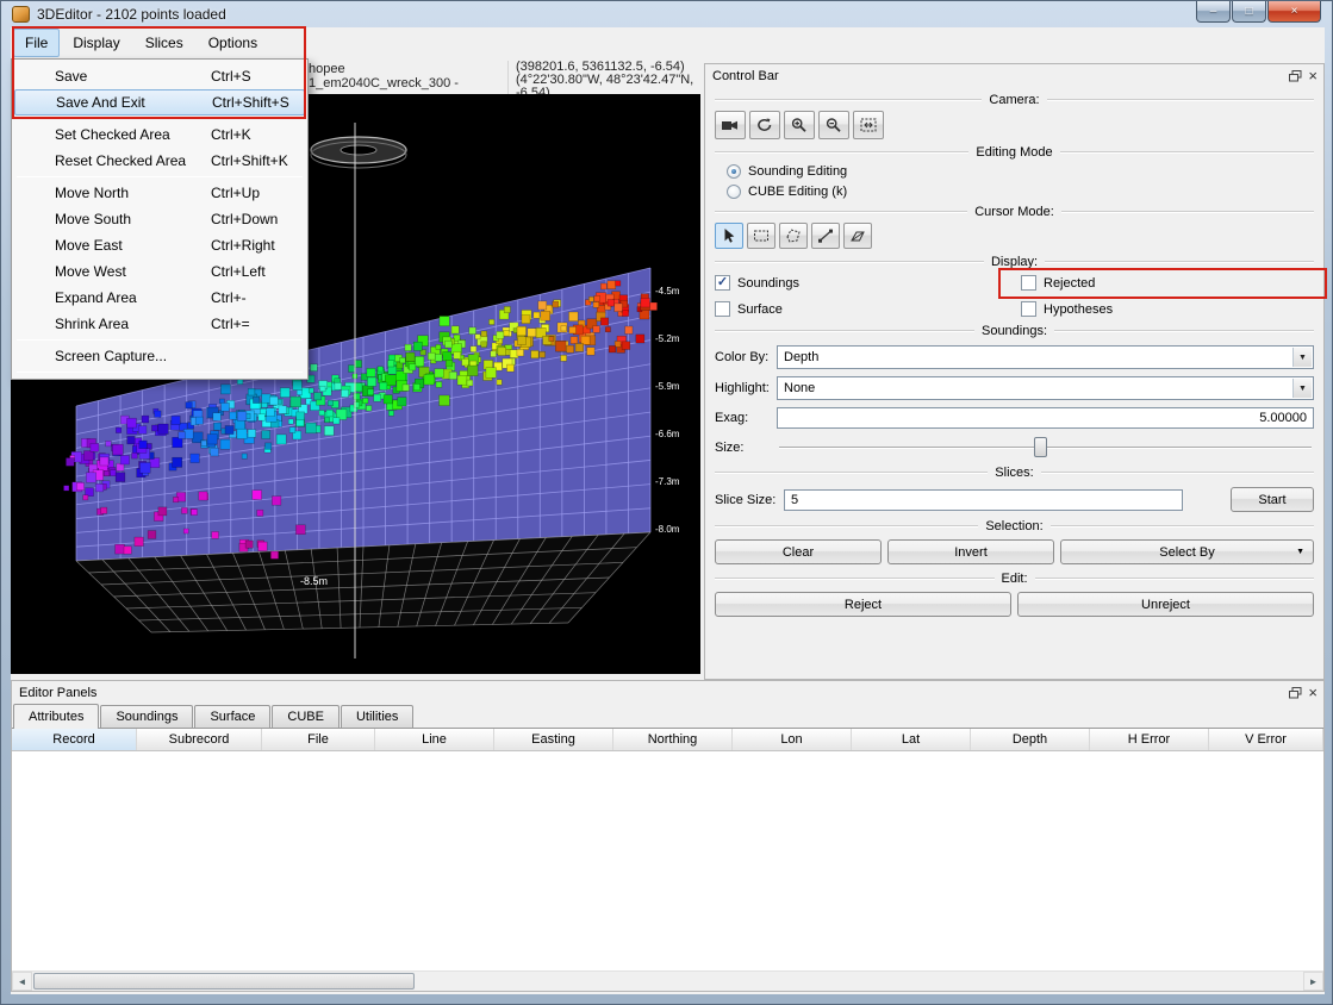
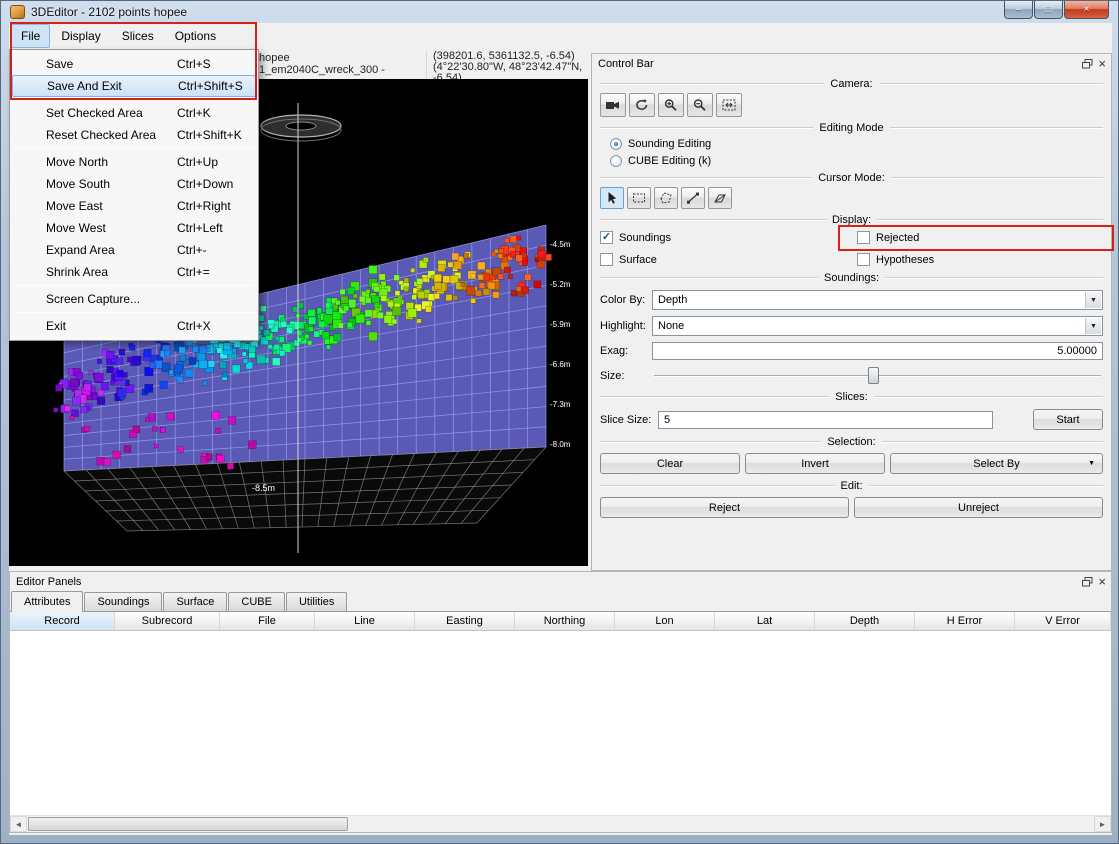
- 3DEditor - 2102 points loaded
+ 3DEditor - 2102 points hopee
  –
  □
  ×
  File
  Display
  Slices
  Options
  hopee
  1_em2040C_wreck_300 -
  (398201.6, 5361132.5, -6.54)
  (4°22'30.80"W, 48°23'42.47"N,
  -6.54)
  -4.5m
  -5.2m
  -5.9m
  -6.6m
  -7.3m
  -8.0m
  -8.5m
  Control Bar
  ×
  Camera:
  Editing Mode
  Sounding Editing
  CUBE Editing (k)
  Cursor Mode:
  Display:
  ✓
  Soundings
  Rejected
  Surface
  Hypotheses
  Soundings:
  Color By:
  Depth
  Highlight:
  None
  Exag:
  5.00000
  Size:
  Slices:
  Slice Size:
  5
  Start
  Selection:
  Clear
  Invert
  Select By
  Edit:
  Reject
  Unreject
  Editor Panels
  ×
  Attributes
  Soundings
  Surface
  CUBE
  Utilities
  Record
  Subrecord
  File
  Line
  Easting
  Northing
  Lon
  Lat
  Depth
  H Error
  V Error
  ◄
  ►
  Save
  Ctrl+S
  Save And Exit
  Ctrl+Shift+S
  Set Checked Area
  Ctrl+K
  Reset Checked Area
  Ctrl+Shift+K
  Move North
  Ctrl+Up
  Move South
  Ctrl+Down
  Move East
  Ctrl+Right
  Move West
  Ctrl+Left
  Expand Area
  Ctrl+-
  Shrink Area
  Ctrl+=
  Screen Capture...
+ Exit
+ Ctrl+X
